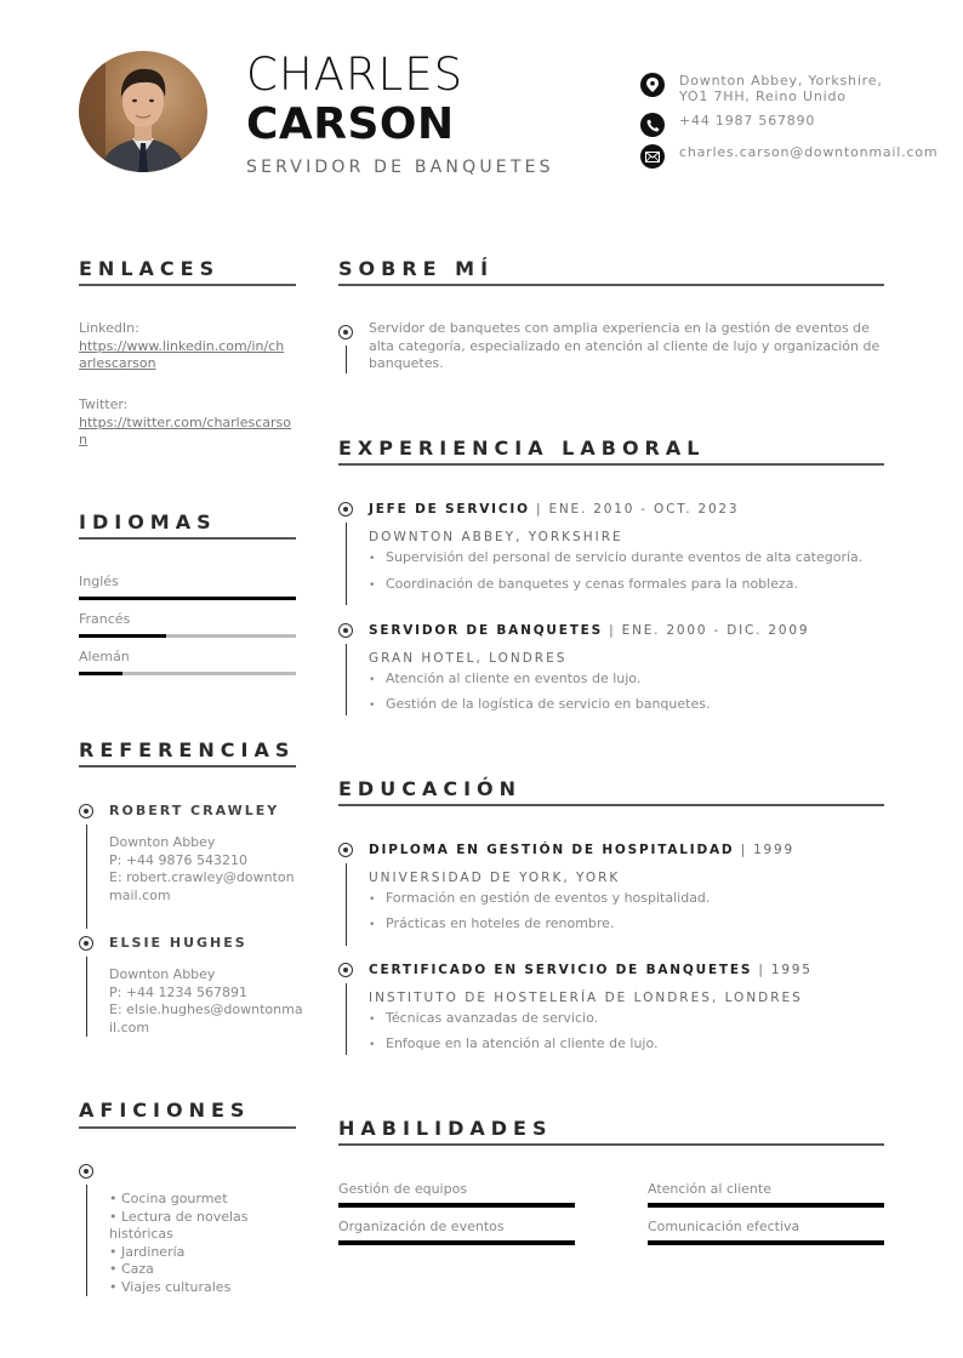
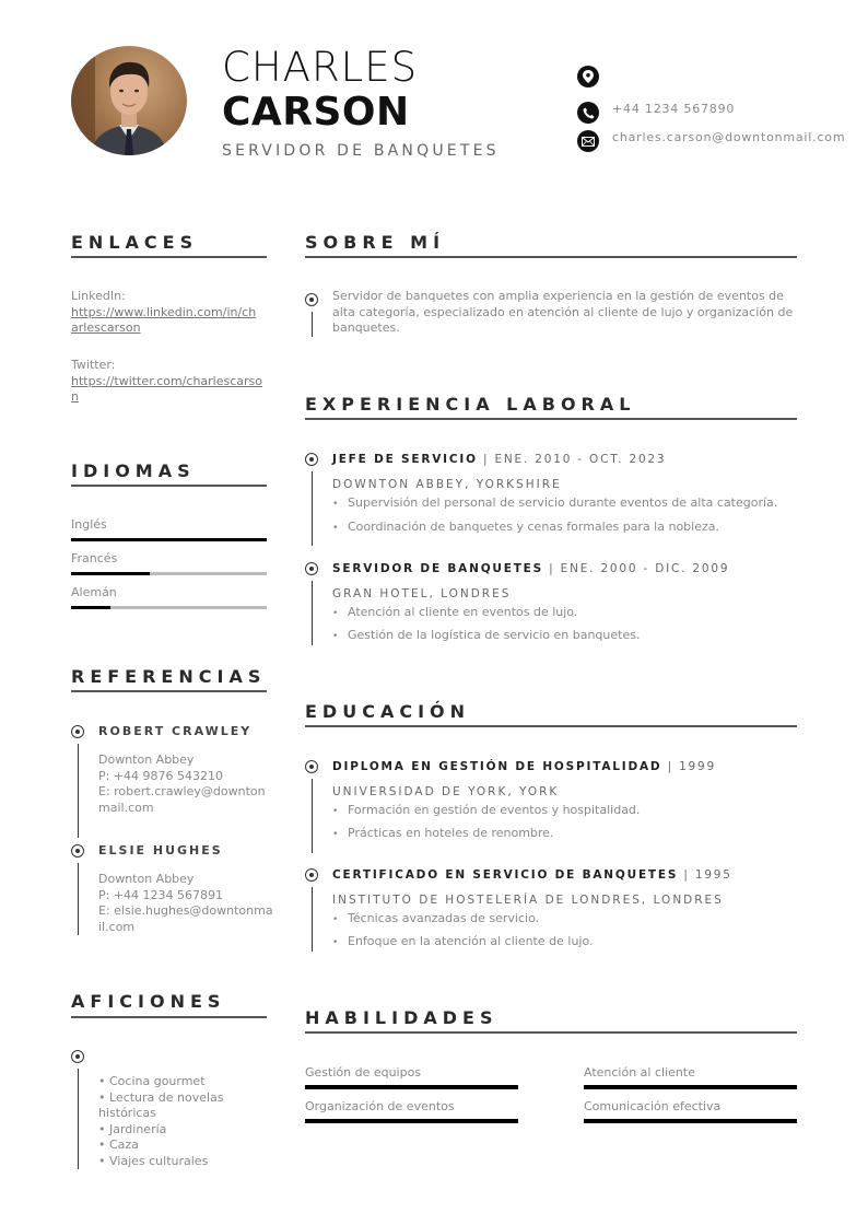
  CHARLES
  CARSON
  SERVIDOR DE BANQUETES
- Downton Abbey, Yorkshire, YO1 7HH, Reino Unido
- +44 1987 567890
+ +44 1234 567890
  charles.carson@downtonmail.com
  ENLACES
  LinkedIn:
  https://www.linkedin.com/in/ch
  arlescarson
  Twitter:
  https://twitter.com/charlescarso
  n
  IDIOMAS
  Inglés
  Francés
  Alemán
  REFERENCIAS
  ROBERT CRAWLEY
  Downton Abbey
  P: +44 9876 543210
  E: robert.crawley@downton
  mail.com
  ELSIE HUGHES
  Downton Abbey
  P: +44 1234 567891
  E: elsie.hughes@downtonma
  il.com
  AFICIONES
  • Cocina gourmet
  • Lectura de novelas
  históricas
  • Jardinería
  • Caza
  • Viajes culturales
  SOBRE MÍ
  Servidor de banquetes con amplia experiencia en la gestión de eventos de
  alta categoría, especializado en atención al cliente de lujo y organización de
  banquetes.
  EXPERIENCIA LABORAL
  JEFE DE SERVICIO | ENE. 2010 - OCT. 2023
  DOWNTON ABBEY, YORKSHIRE
  Supervisión del personal de servicio durante eventos de alta categoría.
  Coordinación de banquetes y cenas formales para la nobleza.
  SERVIDOR DE BANQUETES | ENE. 2000 - DIC. 2009
  GRAN HOTEL, LONDRES
  Atención al cliente en eventos de lujo.
  Gestión de la logística de servicio en banquetes.
  EDUCACIÓN
  DIPLOMA EN GESTIÓN DE HOSPITALIDAD | 1999
  UNIVERSIDAD DE YORK, YORK
  Formación en gestión de eventos y hospitalidad.
  Prácticas en hoteles de renombre.
  CERTIFICADO EN SERVICIO DE BANQUETES | 1995
  INSTITUTO DE HOSTELERÍA DE LONDRES, LONDRES
  Técnicas avanzadas de servicio.
  Enfoque en la atención al cliente de lujo.
  HABILIDADES
  Gestión de equipos
  Atención al cliente
  Organización de eventos
  Comunicación efectiva
